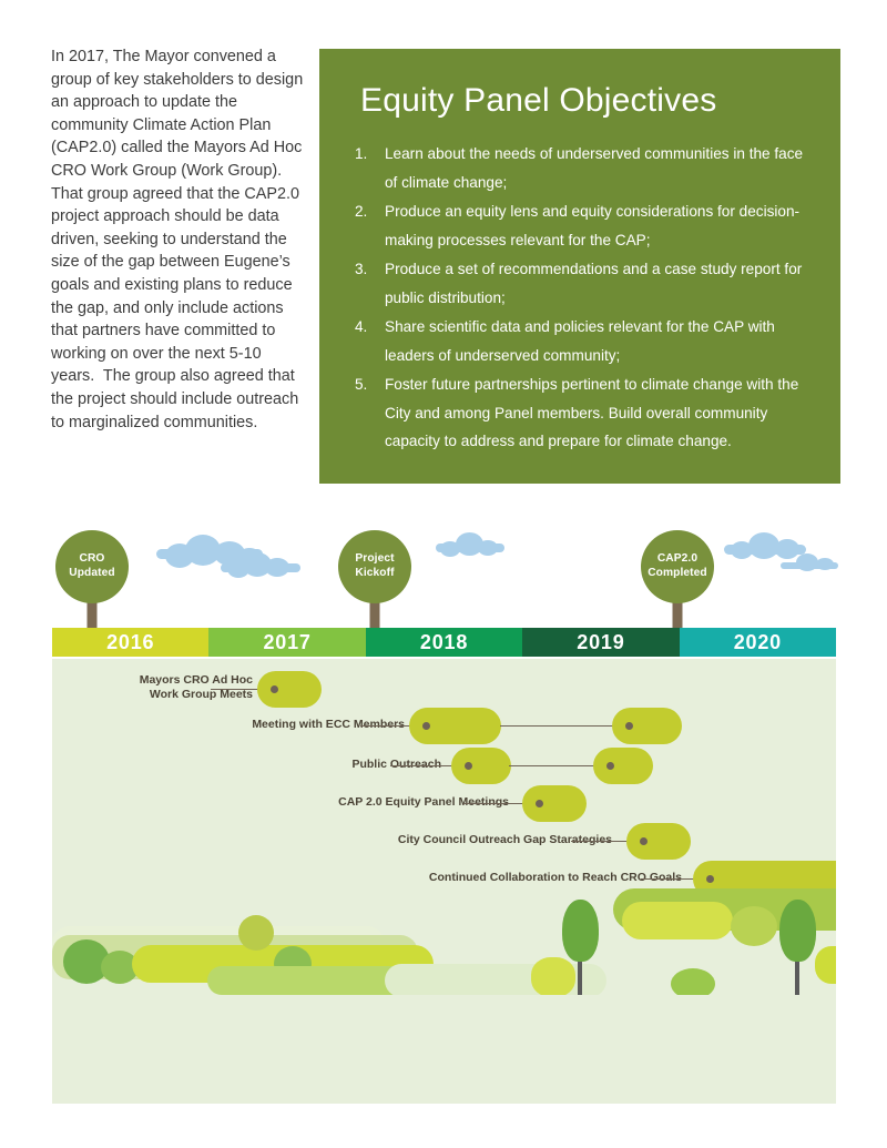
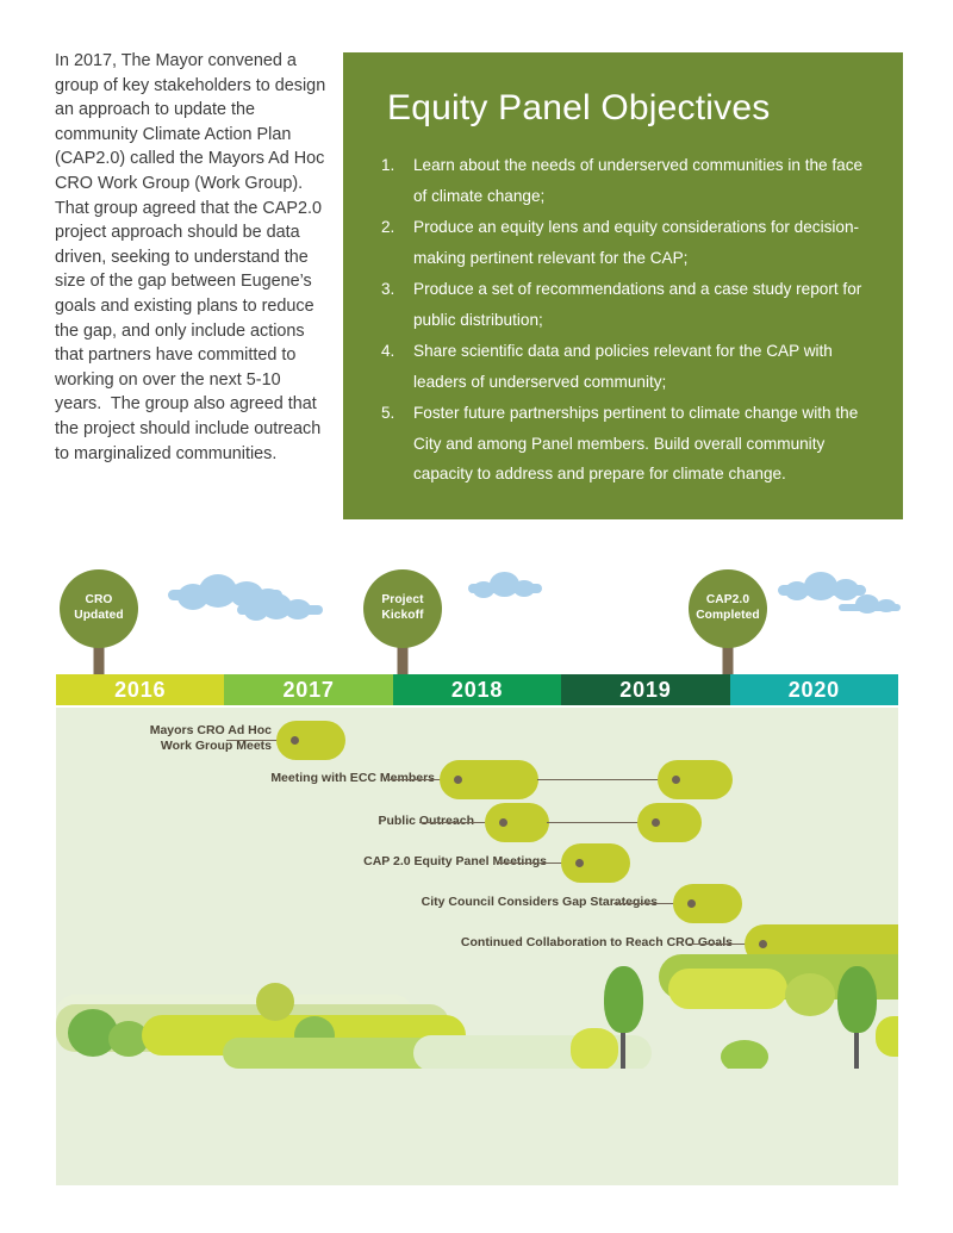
  In 2017, The Mayor convened a group of key stakeholders to design an approach to update the community Climate Action Plan (CAP2.0) called the Mayors Ad Hoc CRO Work Group (Work Group). That group agreed that the CAP2.0 project approach should be data driven, seeking to understand the size of the gap between Eugene’s goals and existing plans to reduce the gap, and only include actions that partners have committed to working on over the next 5-10 years. The group also agreed that the project should include outreach to marginalized communities.
  Equity Panel Objectives
  1.
  Learn about the needs of underserved communities in the face of climate change;
  2.
- Produce an equity lens and equity considerations for decision-making processes relevant for the CAP;
+ Produce an equity lens and equity considerations for decision-making pertinent relevant for the CAP;
  3.
  Produce a set of recommendations and a case study report for public distribution;
  4.
  Share scientific data and policies relevant for the CAP with leaders of underserved community;
  5.
  Foster future partnerships pertinent to climate change with the City and among Panel members. Build overall community capacity to address and prepare for climate change.
  CRO
  Updated
  Project
  Kickoff
  CAP2.0
  Completed
  2016
  2017
  2018
  2019
  2020
  Mayors CRO Ad Hoc
  Work Group Meets
  Meeting with ECC Members
  Public Outreach
  CAP 2.0 Equity Panel Meetings
- City Council Outreach Gap Starategies
+ City Council Considers Gap Starategies
  Continued Collaboration to Reach CRO Goals
